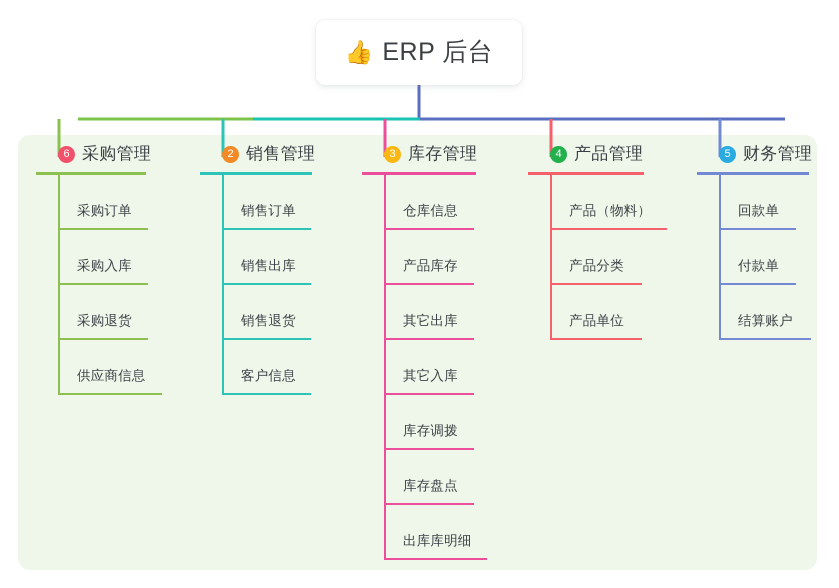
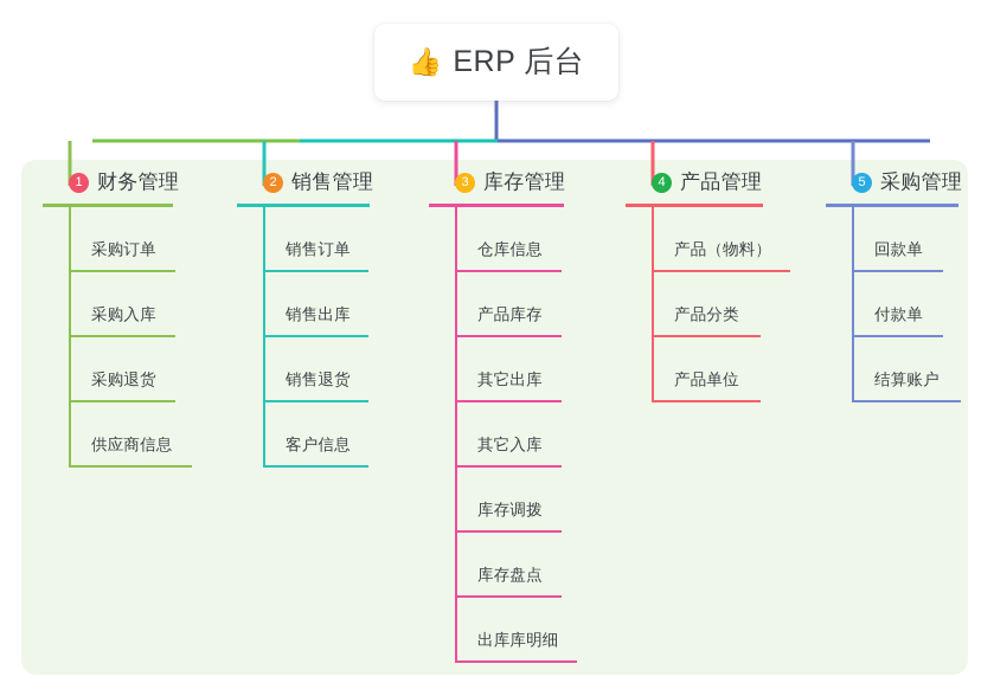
  👍
  ERP 后台
- 6
+ 1
- 采购管理
+ 财务管理
  采购订单
  采购入库
  采购退货
  供应商信息
  2
  销售管理
  销售订单
  销售出库
  销售退货
  客户信息
  3
  库存管理
  仓库信息
  产品库存
  其它出库
  其它入库
  库存调拨
  库存盘点
  出库库明细
  4
  产品管理
  产品（物料）
  产品分类
  产品单位
  5
- 财务管理
+ 采购管理
  回款单
  付款单
  结算账户
